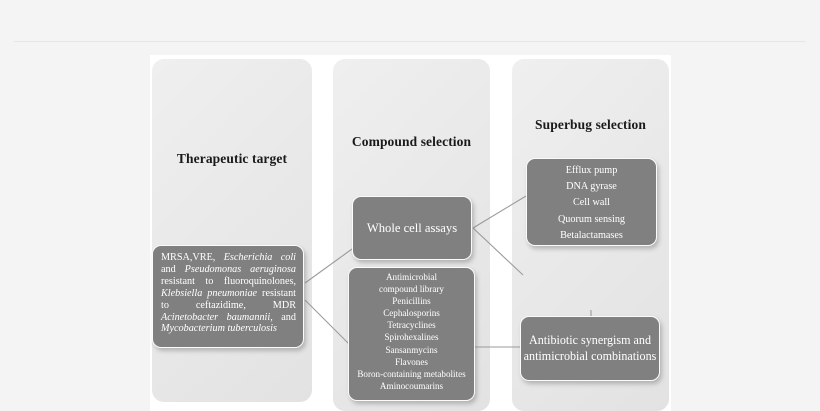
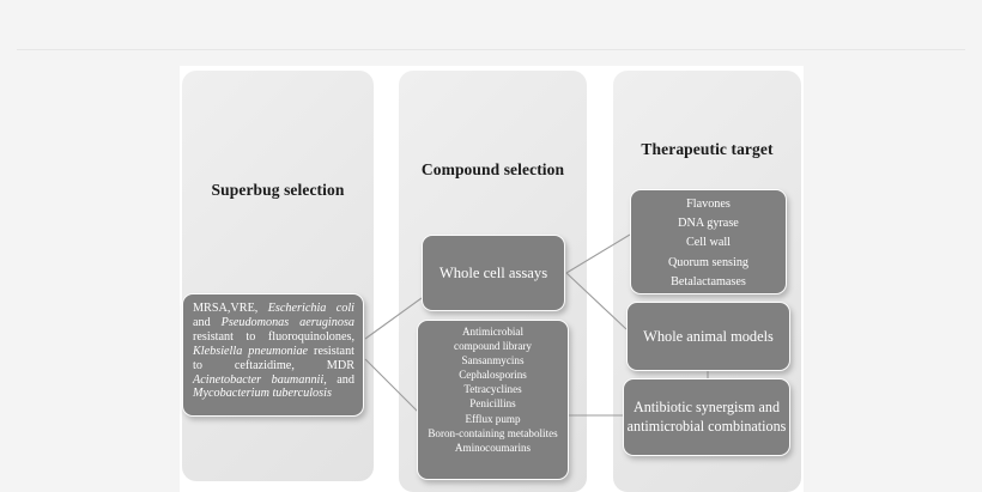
- Therapeutic target
+ Superbug selection
  Compound selection
- Superbug selection
+ Therapeutic target
  MRSA,VRE, Escherichia coli and Pseudomonas aeruginosa resistant to fluoroquinolones, Klebsiella pneumoniae resistant to ceftazidime, MDR Acinetobacter baumannii, and Mycobacterium tuberculosis
  Whole cell assays
  Antimicrobial
  compound library
- Penicillins
+ Sansanmycins
  Cephalosporins
  Tetracyclines
- Spirohexalines
- Sansanmycins
+ Penicillins
- Flavones
+ Efflux pump
  Boron-containing metabolites
  Aminocoumarins
- Efflux pump
+ Flavones
  DNA gyrase
  Cell wall
  Quorum sensing
  Betalactamases
+ Whole animal models
  Antibiotic synergism and antimicrobial combinations
